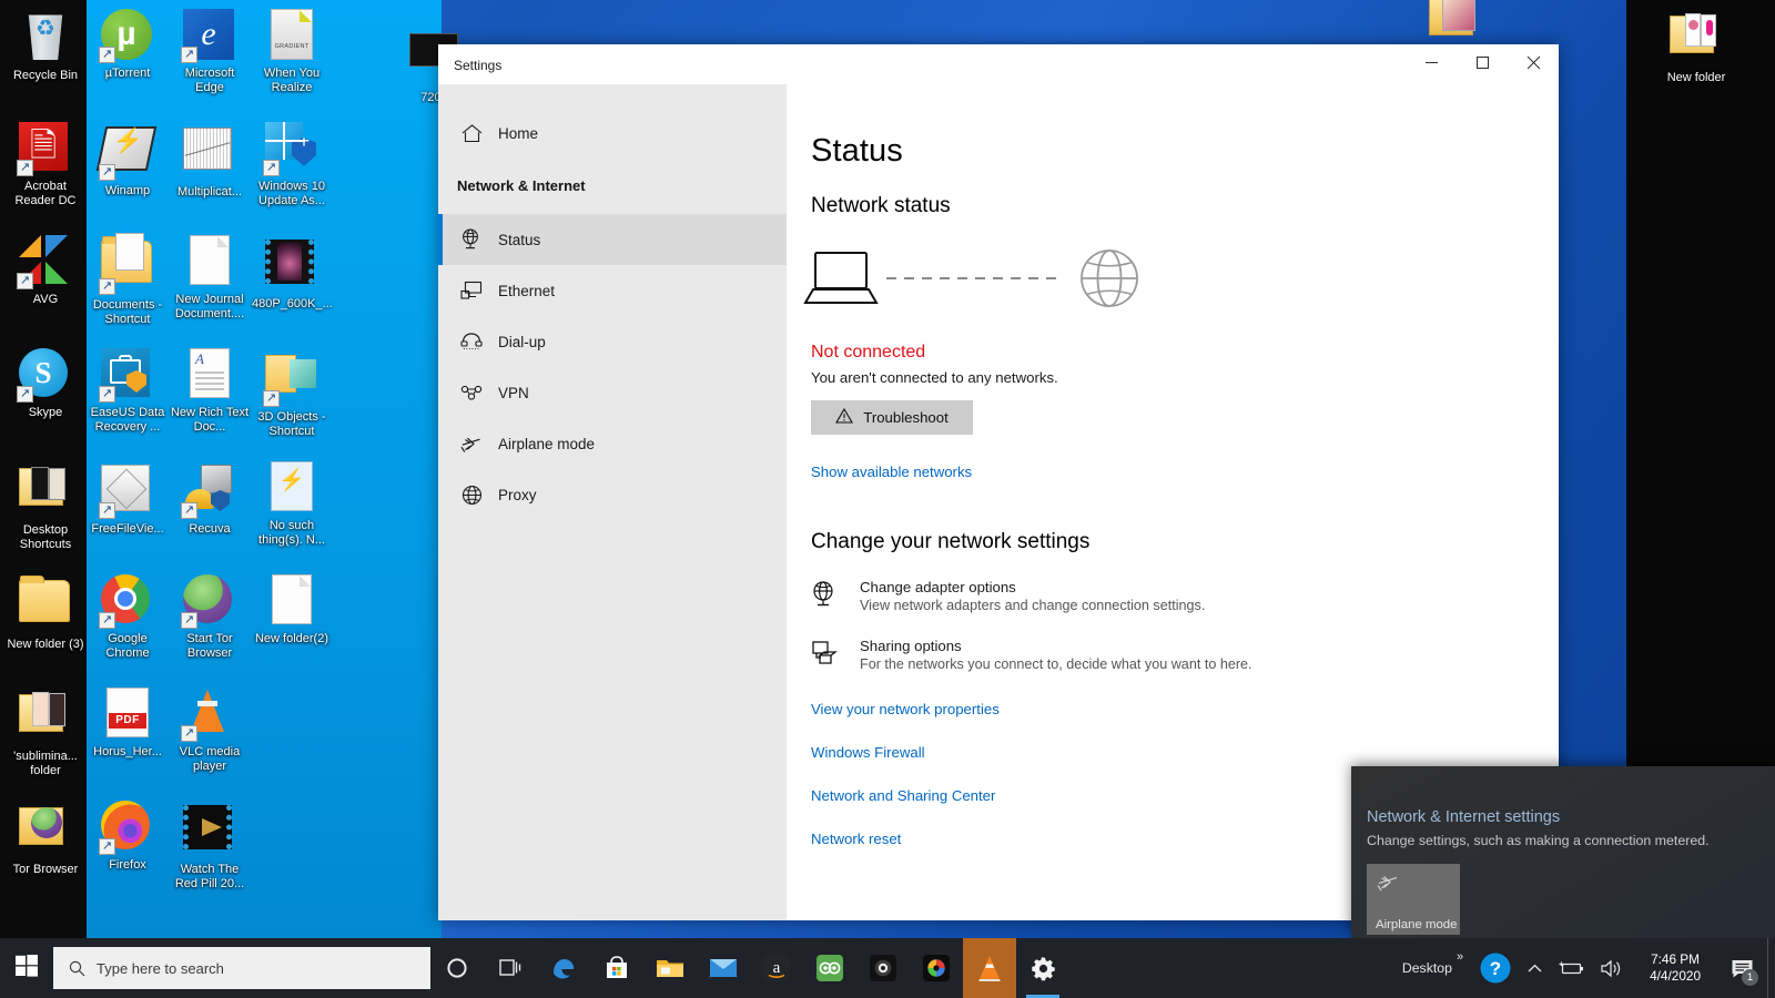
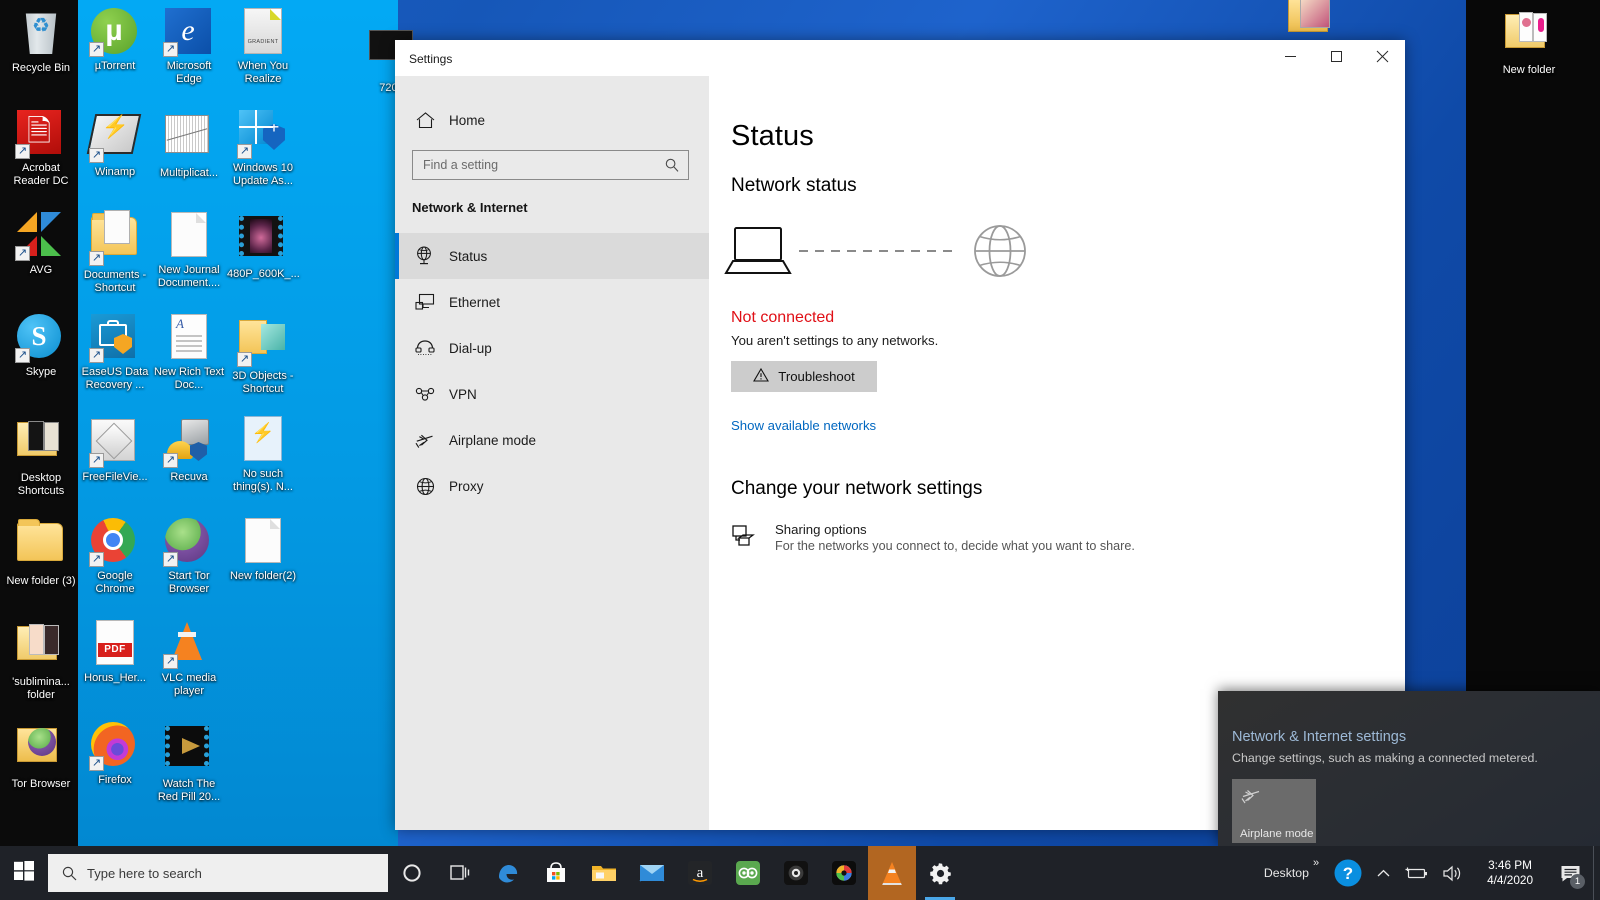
  Recycle Bin
  µ
  ↗
  µTorrent
  e
  ↗
  Microsoft Edge
  When You Realize
  🗎
  ↗
  Acrobat Reader DC
  ↗
  Winamp
  Multiplicat...
  ↗
  Windows 10 Update As...
  ↗
  AVG
  ↗
  Documents - Shortcut
  New Journal Document....
  480P_600K_...
  S
  ↗
  Skype
  ↗
  EaseUS Data Recovery ...
  New Rich Text Doc...
  ↗
  3D Objects - Shortcut
  Desktop Shortcuts
  ↗
  FreeFileVie...
  ↗
  Recuva
  No such thing(s). N...
  New folder (3)
  ↗
  Google Chrome
  ↗
  Start Tor Browser
  New folder(2)
  'sublimina... folder
  Horus_Her...
  ↗
  VLC media player
  Tor Browser
  ↗
  Firefox
  Watch The Red Pill 20...
  New folder
  Settings
  Home
+ Find a setting
  Network & Internet
  Status
  Ethernet
  Dial-up
  VPN
  Airplane mode
  Proxy
  Status
  Network status
  Not connected
- You aren't connected to any networks.
+ You aren't settings to any networks.
  Troubleshoot
  Show available networks
  Change your network settings
- Change adapter options
- View network adapters and change connection settings.
  Sharing options
- For the networks you connect to, decide what you want to here.
+ For the networks you connect to, decide what you want to share.
- View your network properties
- Windows Firewall
- Network and Sharing Center
- Network reset
  Network & Internet settings
- Change settings, such as making a connection metered.
+ Change settings, such as making a connected metered.
  Airplane mode
  Type here to search
  a
  Desktop
  »
  ?
- 7:46 PM
+ 3:46 PM
  4/4/2020
  1
